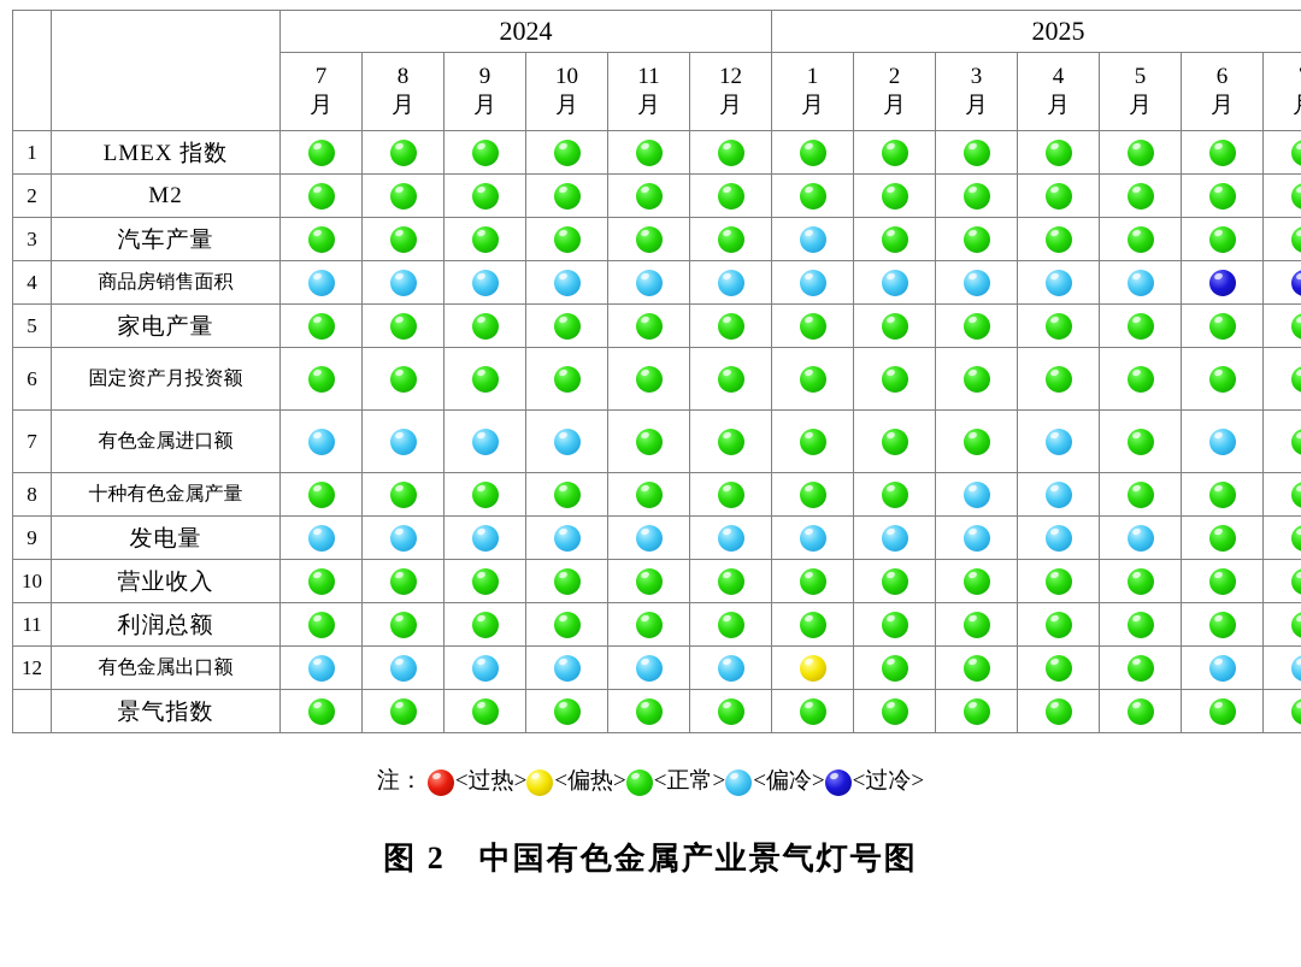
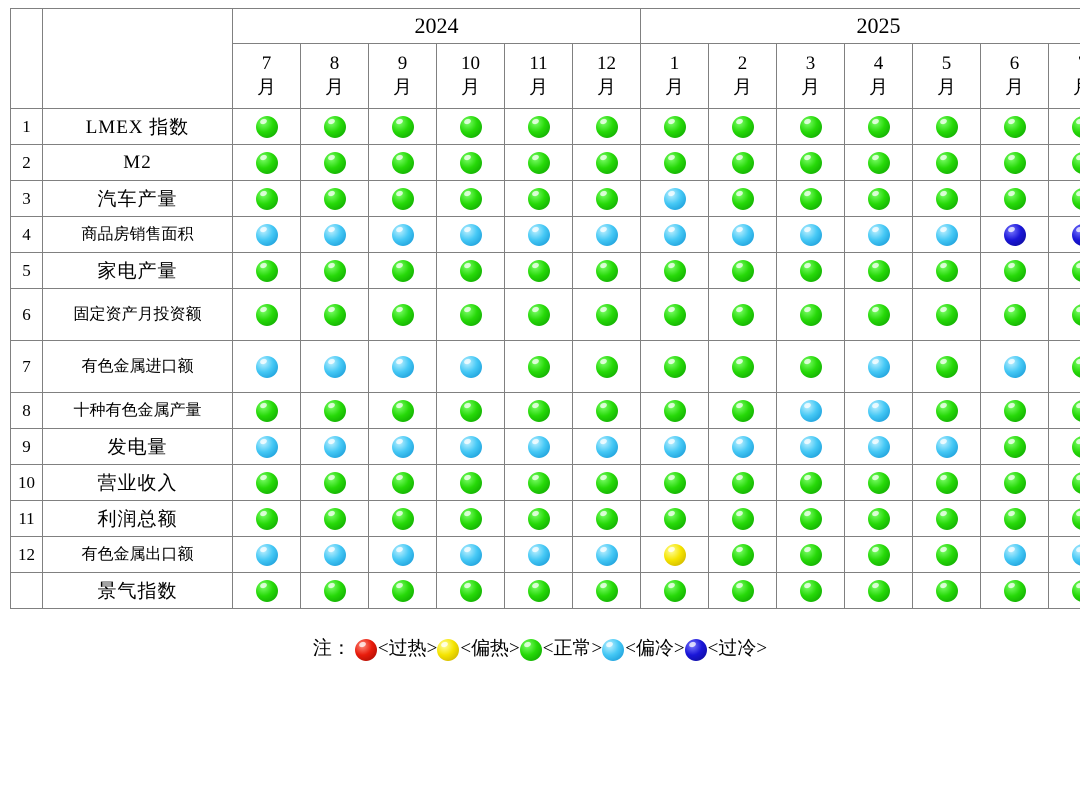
  		2024	2025
  7月	8月	9月	10月	11月	12月	1月	2月	3月	4月	5月	6月
  1	LMEX 指数
  2	M2
  3	汽车产量
  4	商品房销售面积
  5	家电产量
  6	固定资产月投资额
  7	有色金属进口额
  8	十种有色金属产量
  9	发电量
  10	营业收入
  11	利润总额
  12	有色金属出口额
  	景气指数
  注： <过热> <偏热> <正常> <偏冷> <过冷>
- 图 2 中国有色金属产业景气灯号图
